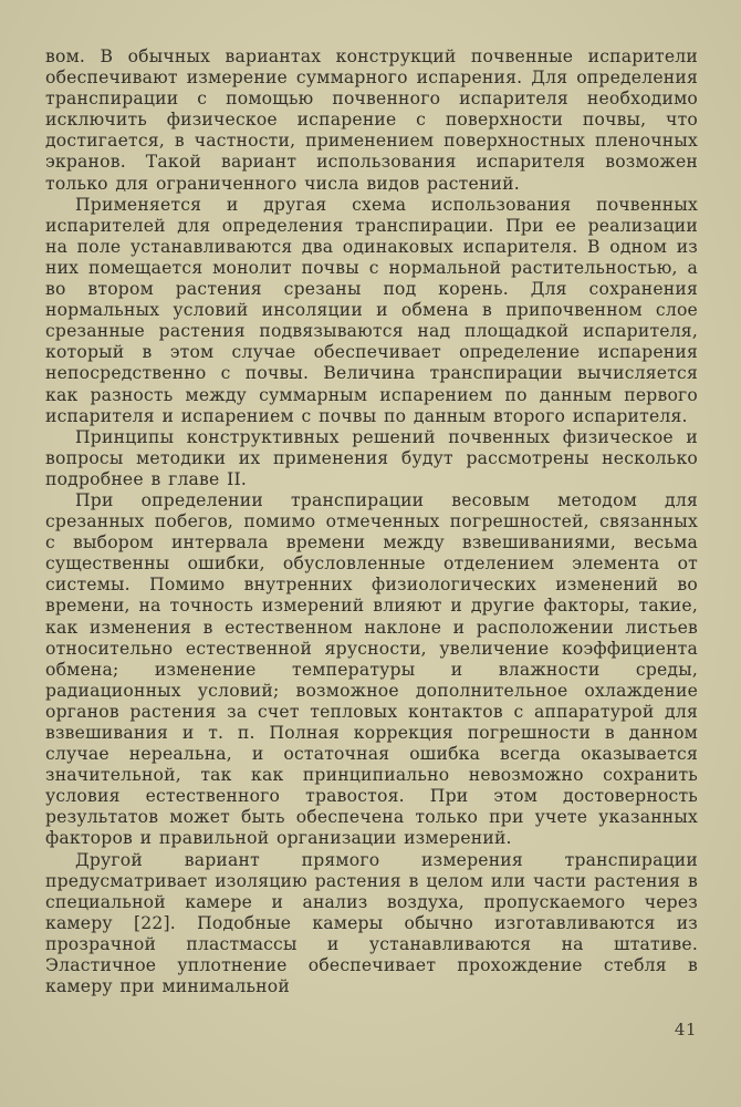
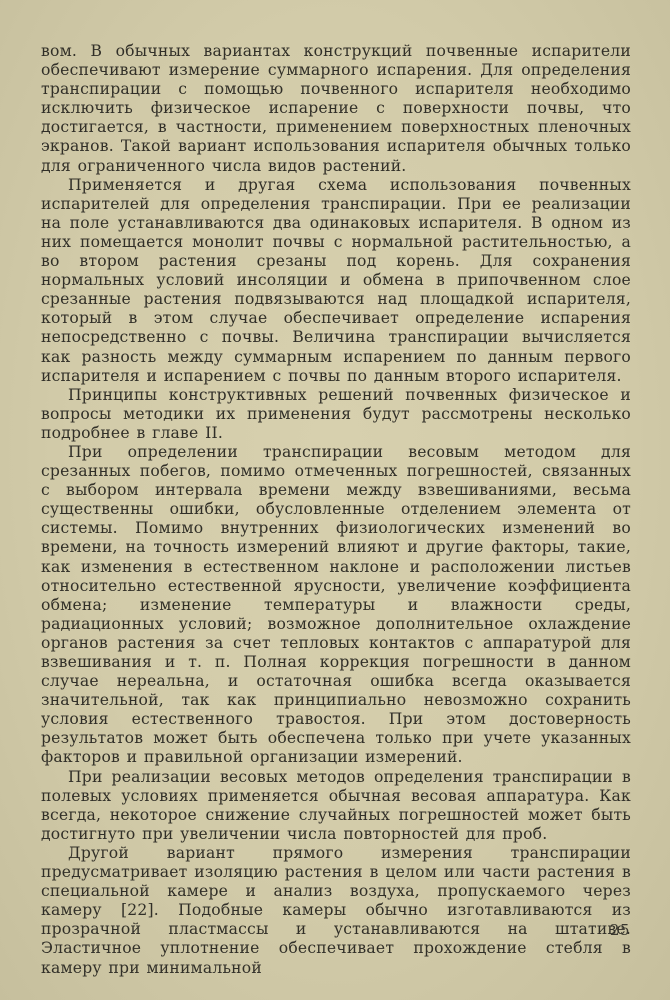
- вом. В обычных вариантах конструкций почвенные испарители обеспечивают измерение суммарного испарения. Для определения транспирации с помощью почвенного испарителя необходимо исключить физическое испарение с поверхности почвы, что достигается, в частности, применением поверхностных пленочных экранов. Такой вариант использования испарителя возможен только для ограниченного числа видов растений.
+ вом. В обычных вариантах конструкций почвенные испарители обеспечивают измерение суммарного испарения. Для определения транспирации с помощью почвенного испарителя необходимо исключить физическое испарение с поверхности почвы, что достигается, в частности, применением поверхностных пленочных экранов. Такой вариант использования испарителя обычных только для ограниченного числа видов растений.
  Применяется и другая схема использования почвенных испарителей для определения транспирации. При ее реализации на поле устанавливаются два одинаковых испарителя. В одном из них помещается монолит почвы с нормальной растительностью, а во втором растения срезаны под корень. Для сохранения нормальных условий инсоляции и обмена в припочвенном слое срезанные растения подвязываются над площадкой испарителя, который в этом случае обеспечивает определение испарения непосредственно с почвы. Величина транспирации вычисляется как разность между суммарным испарением по данным первого испарителя и испарением с почвы по данным второго испарителя.
  Принципы конструктивных решений почвенных физическое и вопросы методики их применения будут рассмотрены несколько подробнее в главе II.
  При определении транспирации весовым методом для срезанных побегов, помимо отмеченных погрешностей, связанных с выбором интервала времени между взвешиваниями, весьма существенны ошибки, обусловленные отделением элемента от системы. Помимо внутренних физиологических изменений во времени, на точность измерений влияют и другие факторы, такие, как изменения в естественном наклоне и расположении листьев относительно естественной ярусности, увеличение коэффициента обмена; изменение температуры и влажности среды, радиационных условий; возможное дополнительное охлаждение органов растения за счет тепловых контактов с аппаратурой для взвешивания и т. п. Полная коррекция погрешности в данном случае нереальна, и остаточная ошибка всегда оказывается значительной, так как принципиально невозможно сохранить условия естественного травостоя. При этом достоверность результатов может быть обеспечена только при учете указанных факторов и правильной организации измерений.
+ При реализации весовых методов определения транспирации в полевых условиях применяется обычная весовая аппаратура. Как всегда, некоторое снижение случайных погрешностей может быть достигнуто при увеличении числа повторностей для проб.
  Другой вариант прямого измерения транспирации предусматривает изоляцию растения в целом или части растения в специальной камере и анализ воздуха, пропускаемого через камеру [22]. Подобные камеры обычно изготавливаются из прозрачной пластмассы и устанавливаются на штативе. Эластичное уплотнение обеспечивает прохождение стебля в камеру при минимальной
- 41
+ 25
